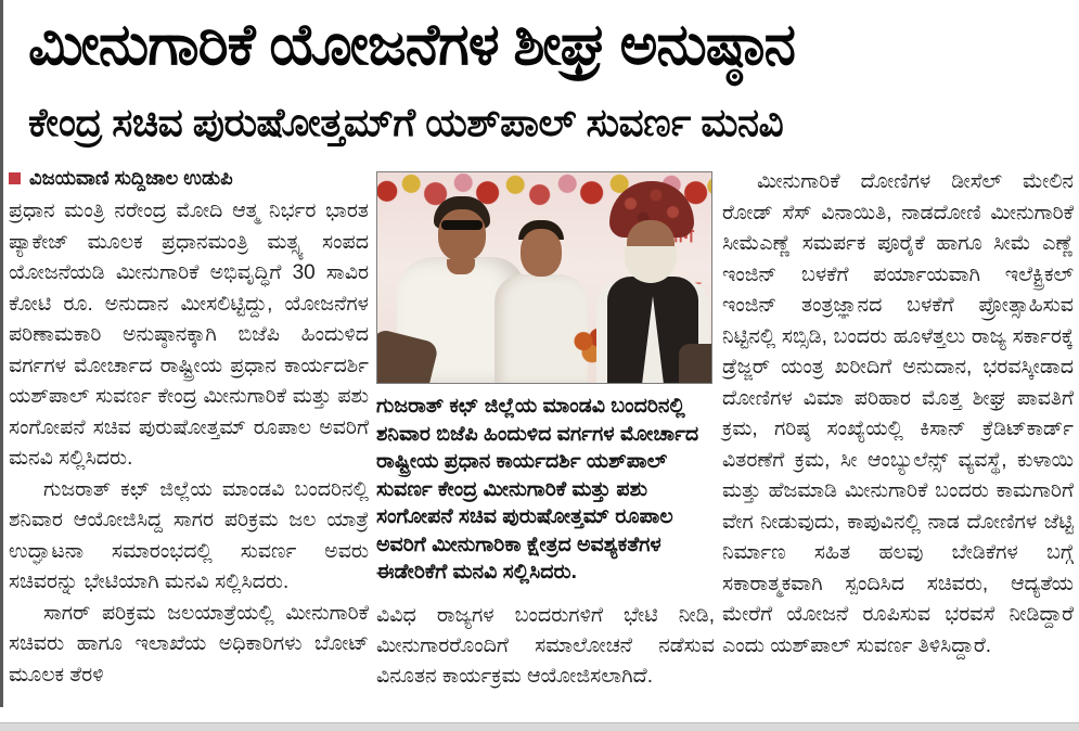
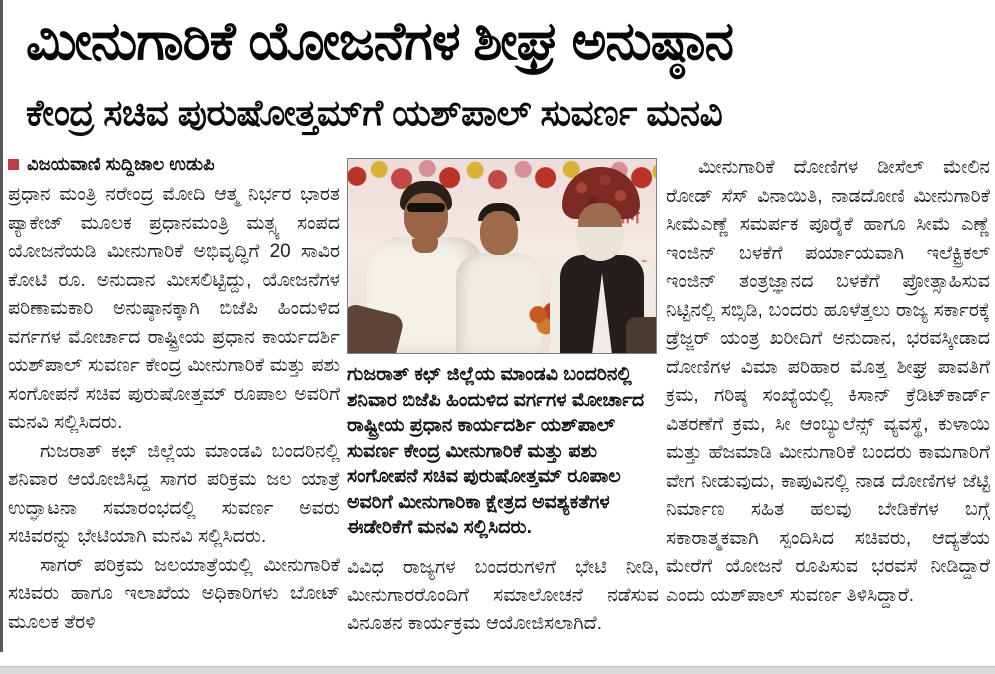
  ಮೀನುಗಾರಿಕೆ ಯೋಜನೆಗಳ ಶೀಘ್ರ ಅನುಷ್ಠಾನ
  ಕೇಂದ್ರ ಸಚಿವ ಪುರುಷೋತ್ತಮ್‌ಗೆ ಯಶ್‌ಪಾಲ್ ಸುವರ್ಣ ಮನವಿ
  ವಿಜಯವಾಣಿ ಸುದ್ದಿಜಾಲ ಉಡುಪಿ
- ಪ್ರಧಾನ ಮಂತ್ರಿ ನರೇಂದ್ರ ಮೋದಿ ಆತ್ಮ ನಿರ್ಭರ ಭಾರತ ಪ್ಯಾಕೇಜ್ ಮೂಲಕ ಪ್ರಧಾನಮಂತ್ರಿ ಮತ್ಸ್ಯ ಸಂಪದ ಯೋಜನೆಯಡಿ ಮೀನುಗಾರಿಕೆ ಅಭಿವೃದ್ಧಿಗೆ 30 ಸಾವಿರ ಕೋಟಿ ರೂ. ಅನುದಾನ ಮೀಸಲಿಟ್ಟಿದ್ದು, ಯೋಜನೆಗಳ ಪರಿಣಾಮಕಾರಿ ಅನುಷ್ಠಾನಕ್ಕಾಗಿ ಬಿಜೆಪಿ ಹಿಂದುಳಿದ ವರ್ಗಗಳ ಮೋರ್ಚಾದ ರಾಷ್ಟ್ರೀಯ ಪ್ರಧಾನ ಕಾರ್ಯದರ್ಶಿ ಯಶ್‌ಪಾಲ್ ಸುವರ್ಣ ಕೇಂದ್ರ ಮೀನುಗಾರಿಕೆ ಮತ್ತು ಪಶು ಸಂಗೋಪನೆ ಸಚಿವ ಪುರುಷೋತ್ತಮ್ ರೂಪಾಲ ಅವರಿಗೆ ಮನವಿ ಸಲ್ಲಿಸಿದರು.
+ ಪ್ರಧಾನ ಮಂತ್ರಿ ನರೇಂದ್ರ ಮೋದಿ ಆತ್ಮ ನಿರ್ಭರ ಭಾರತ ಪ್ಯಾಕೇಜ್ ಮೂಲಕ ಪ್ರಧಾನಮಂತ್ರಿ ಮತ್ಸ್ಯ ಸಂಪದ ಯೋಜನೆಯಡಿ ಮೀನುಗಾರಿಕೆ ಅಭಿವೃದ್ಧಿಗೆ 20 ಸಾವಿರ ಕೋಟಿ ರೂ. ಅನುದಾನ ಮೀಸಲಿಟ್ಟಿದ್ದು, ಯೋಜನೆಗಳ ಪರಿಣಾಮಕಾರಿ ಅನುಷ್ಠಾನಕ್ಕಾಗಿ ಬಿಜೆಪಿ ಹಿಂದುಳಿದ ವರ್ಗಗಳ ಮೋರ್ಚಾದ ರಾಷ್ಟ್ರೀಯ ಪ್ರಧಾನ ಕಾರ್ಯದರ್ಶಿ ಯಶ್‌ಪಾಲ್ ಸುವರ್ಣ ಕೇಂದ್ರ ಮೀನುಗಾರಿಕೆ ಮತ್ತು ಪಶು ಸಂಗೋಪನೆ ಸಚಿವ ಪುರುಷೋತ್ತಮ್ ರೂಪಾಲ ಅವರಿಗೆ ಮನವಿ ಸಲ್ಲಿಸಿದರು.
  ಗುಜರಾತ್ ಕಛ್ ಜಿಲ್ಲೆಯ ಮಾಂಡವಿ ಬಂದರಿನಲ್ಲಿ ಶನಿವಾರ ಆಯೋಜಿಸಿದ್ದ ಸಾಗರ ಪರಿಕ್ರಮ ಜಲ ಯಾತ್ರೆ ಉದ್ಘಾಟನಾ ಸಮಾರಂಭದಲ್ಲಿ ಸುವರ್ಣ ಅವರು ಸಚಿವರನ್ನು ಭೇಟಿಯಾಗಿ ಮನವಿ ಸಲ್ಲಿಸಿದರು.
  ಸಾಗರ್ ಪರಿಕ್ರಮ ಜಲಯಾತ್ರೆಯಲ್ಲಿ ಮೀನುಗಾರಿಕೆ ಸಚಿವರು ಹಾಗೂ ಇಲಾಖೆಯ ಅಧಿಕಾರಿಗಳು ಬೋಟ್ ಮೂಲಕ ತೆರಳಿ
  ಗುಜರಾತ್ ಕಛ್ ಜಿಲ್ಲೆಯ ಮಾಂಡವಿ ಬಂದರಿನಲ್ಲಿ ಶನಿವಾರ ಬಿಜೆಪಿ ಹಿಂದುಳಿದ ವರ್ಗಗಳ ಮೋರ್ಚಾದ ರಾಷ್ಟ್ರೀಯ ಪ್ರಧಾನ ಕಾರ್ಯದರ್ಶಿ ಯಶ್‌ಪಾಲ್ ಸುವರ್ಣ ಕೇಂದ್ರ ಮೀನುಗಾರಿಕೆ ಮತ್ತು ಪಶು ಸಂಗೋಪನೆ ಸಚಿವ ಪುರುಷೋತ್ತಮ್ ರೂಪಾಲ ಅವರಿಗೆ ಮೀನುಗಾರಿಕಾ ಕ್ಷೇತ್ರದ ಅವಶ್ಯಕತೆಗಳ ಈಡೇರಿಕೆಗೆ ಮನವಿ ಸಲ್ಲಿಸಿದರು.
  ವಿವಿಧ ರಾಜ್ಯಗಳ ಬಂದರುಗಳಿಗೆ ಭೇಟಿ ನೀಡಿ, ಮೀನುಗಾರರೊಂದಿಗೆ ಸಮಾಲೋಚನೆ ನಡೆಸುವ ವಿನೂತನ ಕಾರ್ಯಕ್ರಮ ಆಯೋಜಿಸಲಾಗಿದೆ.
  ಮೀನುಗಾರಿಕೆ ದೋಣಿಗಳ ಡೀಸೆಲ್ ಮೇಲಿನ ರೋಡ್ ಸೆಸ್ ವಿನಾಯಿತಿ, ನಾಡದೋಣಿ ಮೀನುಗಾರಿಕೆ ಸೀಮೆಎಣ್ಣೆ ಸಮರ್ಪಕ ಪೂರೈಕೆ ಹಾಗೂ ಸೀಮೆ ಎಣ್ಣೆ ಇಂಜಿನ್ ಬಳಕೆಗೆ ಪರ್ಯಾಯವಾಗಿ ಇಲೆಕ್ಟ್ರಿಕಲ್ ಇಂಜಿನ್ ತಂತ್ರಜ್ಞಾನದ ಬಳಕೆಗೆ ಪ್ರೋತ್ಸಾಹಿಸುವ ನಿಟ್ಟಿನಲ್ಲಿ ಸಬ್ಸಿಡಿ, ಬಂದರು ಹೂಳೆತ್ತಲು ರಾಜ್ಯ ಸರ್ಕಾರಕ್ಕೆ ಡ್ರೆಜ್ಜರ್ ಯಂತ್ರ ಖರೀದಿಗೆ ಅನುದಾನ, ಭರವಸ್ಕೀಡಾದ ದೋಣಿಗಳ ವಿಮಾ ಪರಿಹಾರ ಮೊತ್ತ ಶೀಘ್ರ ಪಾವತಿಗೆ ಕ್ರಮ, ಗರಿಷ್ಠ ಸಂಖ್ಯೆಯಲ್ಲಿ ಕಿಸಾನ್ ಕ್ರೆಡಿಟ್‌ಕಾರ್ಡ್ ವಿತರಣೆಗೆ ಕ್ರಮ, ಸೀ ಆಂಬ್ಯುಲೆನ್ಸ್ ವ್ಯವಸ್ಥೆ, ಕುಳಾಯಿ ಮತ್ತು ಹೆಜಮಾಡಿ ಮೀನುಗಾರಿಕೆ ಬಂದರು ಕಾಮಗಾರಿಗೆ ವೇಗ ನೀಡುವುದು, ಕಾಪುವಿನಲ್ಲಿ ನಾಡ ದೋಣಿಗಳ ಜೆಟ್ಟಿ ನಿರ್ಮಾಣ ಸಹಿತ ಹಲವು ಬೇಡಿಕೆಗಳ ಬಗ್ಗೆ ಸಕಾರಾತ್ಮಕವಾಗಿ ಸ್ಪಂದಿಸಿದ ಸಚಿವರು, ಆದ್ಯತೆಯ ಮೇರೆಗೆ ಯೋಜನೆ ರೂಪಿಸುವ ಭರವಸೆ ನೀಡಿದ್ದಾರೆ ಎಂದು ಯಶ್‌ಪಾಲ್ ಸುವರ್ಣ ತಿಳಿಸಿದ್ದಾರೆ.
